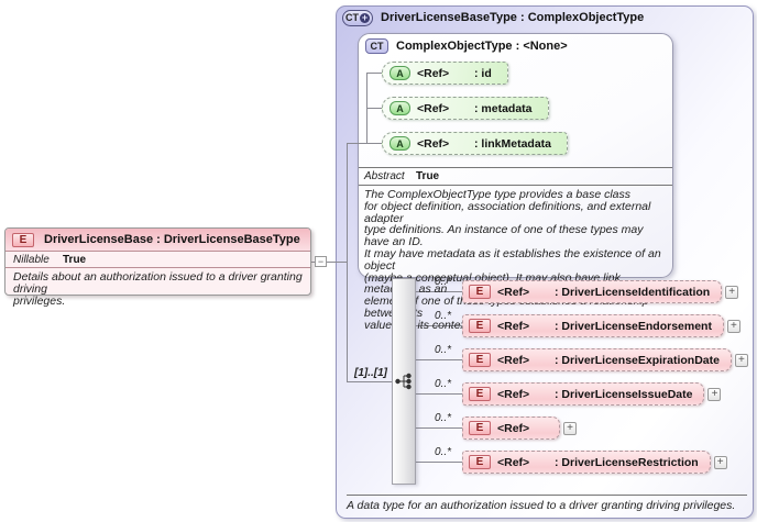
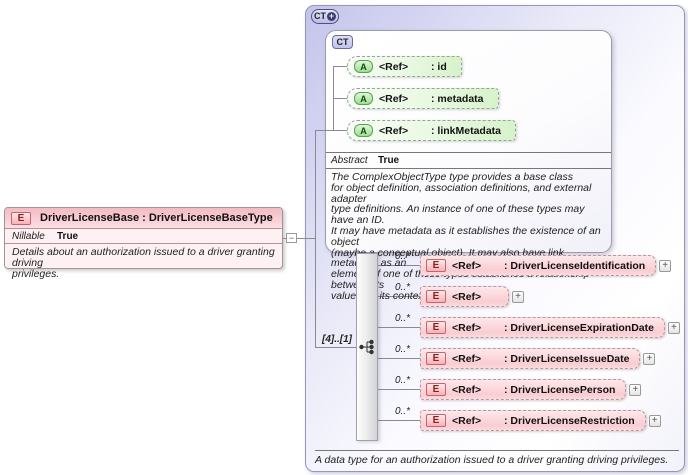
  −
  E
  DriverLicenseBase : DriverLicenseBaseType
  Nillable
  True
  Details about an authorization issued to a driver granting driving
  privileges.
  CT
  +
- DriverLicenseBaseType : ComplexObjectType
  CT
- ComplexObjectType : <None>
  A
  <Ref>
  : id
  A
  <Ref>
  : metadata
  A
  <Ref>
  : linkMetadata
  Abstract
  True
  The ComplexObjectType type provides a base class
  for object definition, association definitions, and external adapter
  type definitions. An instance of one of these types may have an ID.
  It may have metadata as it establishes the existence of an object
  (may conceptual object). It may also have link meta as an
- [1]..[1]
+ [4]..[1]
  0..*
  E
  <Ref>
  : DriverLicenseIdentification
  +
  0..*
  E
  <Ref>
- : DriverLicenseEndorsement
  +
  0..*
  E
  <Ref>
  : DriverLicenseExpirationDate
  +
  0..*
  E
  <Ref>
  : DriverLicenseIssueDate
  +
  0..*
  E
  <Ref>
+ : DriverLicensePerson
  +
  0..*
  E
  <Ref>
  : DriverLicenseRestriction
  +
  A data type for an authorization issued to a driver granting driving privileges.
